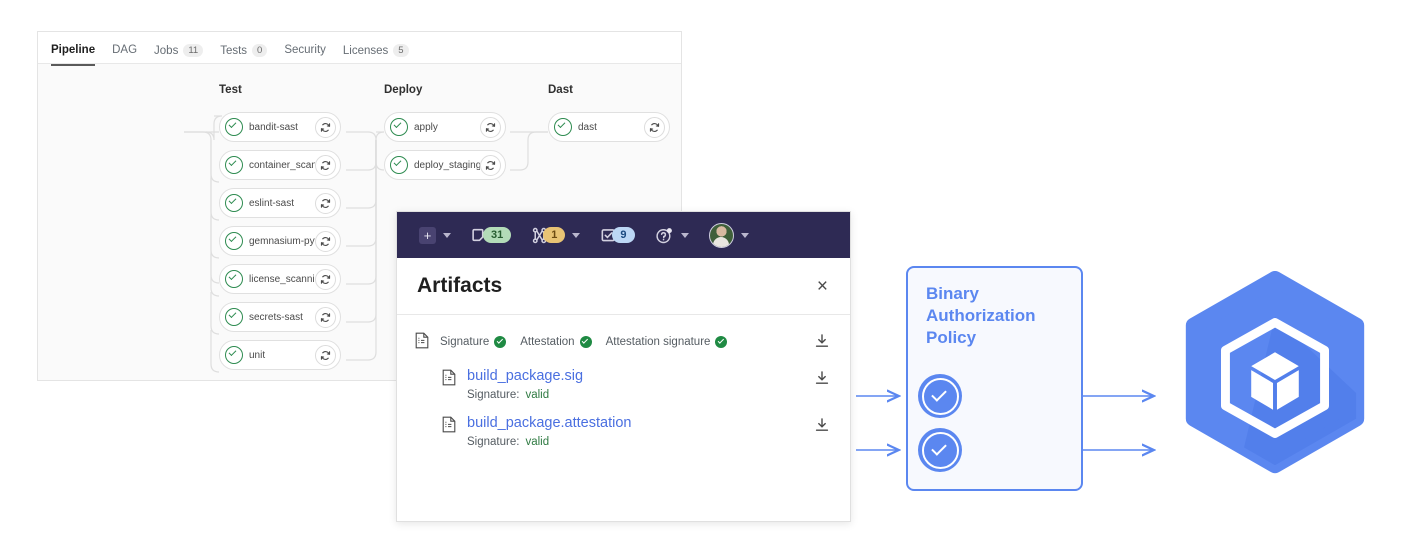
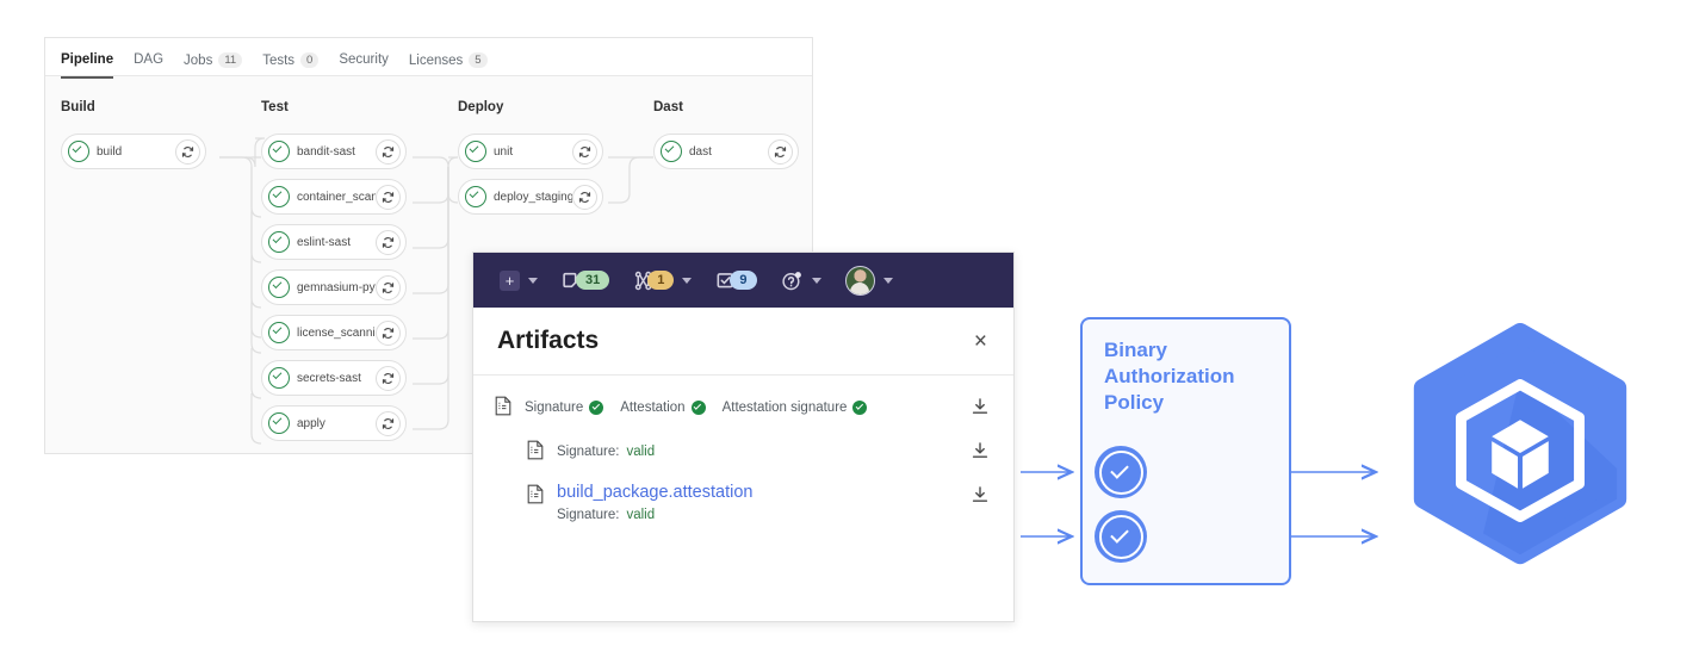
  Pipeline
  DAG
  Jobs
  11
  Tests
  0
  Security
  Licenses
  5
+ Build
+ build
  Test
  bandit-sast
  container_sca
  eslint-sast
  gemnasium-py
  license_scanni
  secrets-sast
- unit
+ apply
  Deploy
- apply
+ unit
  deploy_staging
  Dast
  dast
  +
  31
  1
  9
  Artifacts
  ×
  Signature
  Attestation
  Attestation signature
- build_package.sig
  Signature:
  valid
  build_package.attestation
  Signature:
  valid
  Binary Authorization Policy
